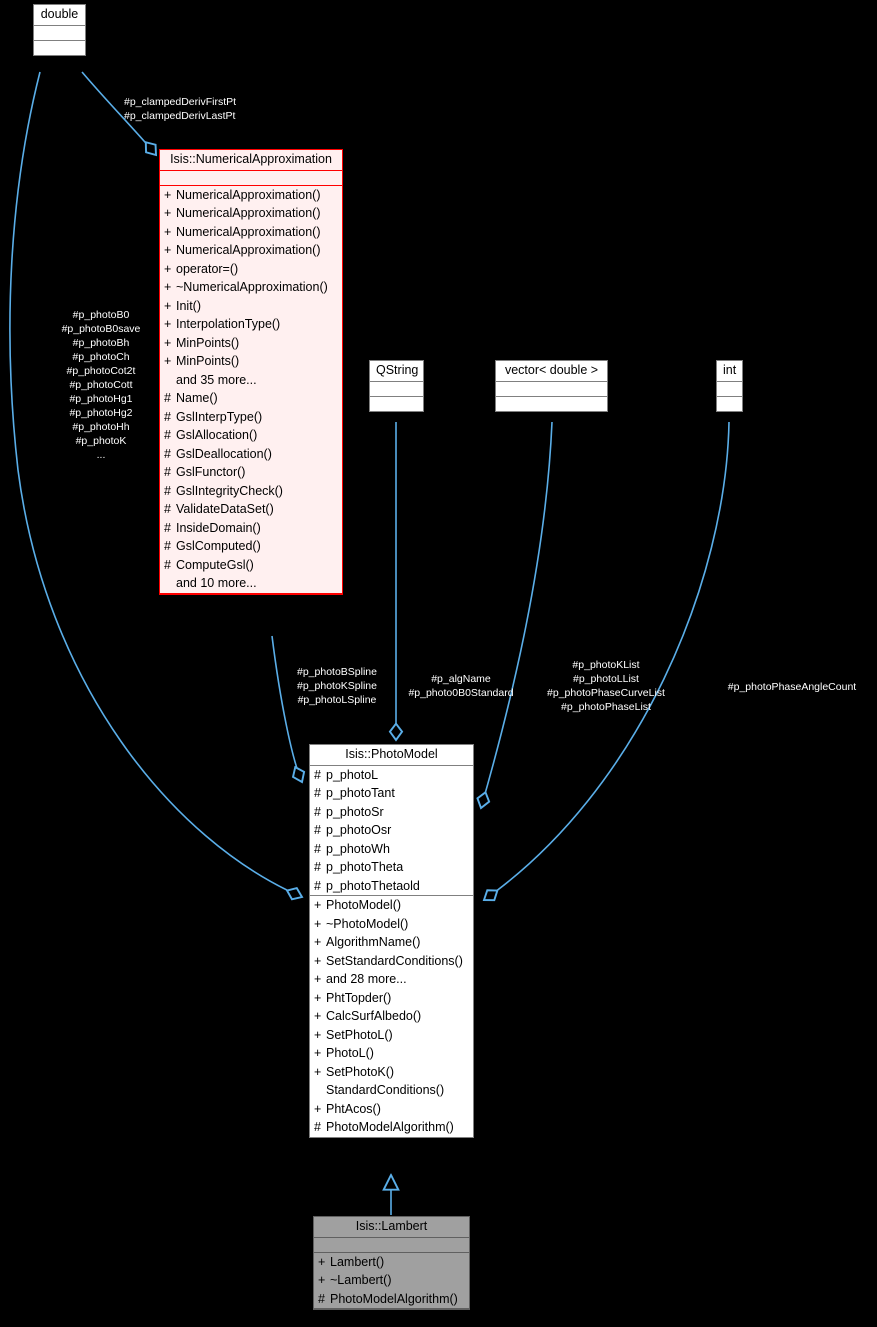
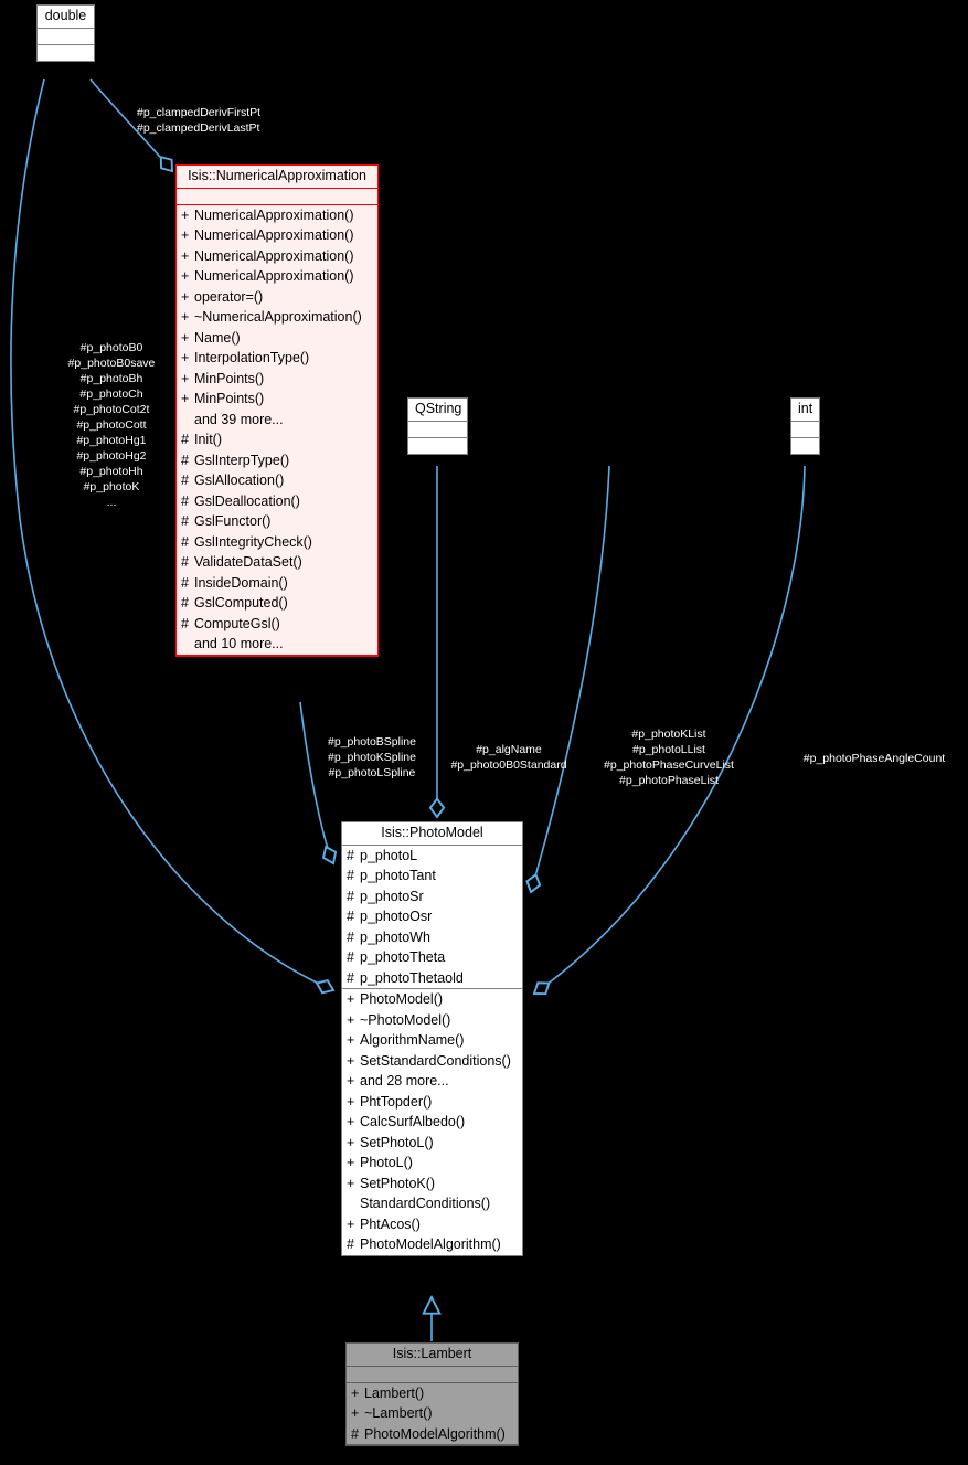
  double
  Isis::NumericalApproximation
  + NumericalApproximation()
  + NumericalApproximation()
  + NumericalApproximation()
  + NumericalApproximation()
  + operator=()
  + ~NumericalApproximation()
- + Init()
+ + Name()
  + InterpolationType()
  + MinPoints()
  + MinPoints()
- and 35 more...
+ and 39 more...
- # Name()
+ # Init()
  # GslInterpType()
  # GslAllocation()
  # GslDeallocation()
  # GslFunctor()
  # GslIntegrityCheck()
  # ValidateDataSet()
  # InsideDomain()
  # GslComputed()
  # ComputeGsl()
  and 10 more...
  QString
- vector< double >
  int
  Isis::PhotoModel
  # p_photoL
  # p_photoTant
  # p_photoSr
  # p_photoOsr
  # p_photoWh
  # p_photoTheta
  # p_photoThetaold
  + PhotoModel()
  + ~PhotoModel()
  + AlgorithmName()
  + SetStandardConditions()
  + and 28 more...
  + PhtTopder()
  + CalcSurfAlbedo()
  + SetPhotoL()
  + PhotoL()
  + SetPhotoK()
  StandardConditions()
  + PhtAcos()
  # PhotoModelAlgorithm()
  Isis::Lambert
  + Lambert()
  + ~Lambert()
  # PhotoModelAlgorithm()
  #p_clampedDerivFirstPt
  #p_clampedDerivLastPt
  #p_photoB0
  #p_photoB0save
  #p_photoBh
  #p_photoCh
  #p_photoCot2t
  #p_photoCott
  #p_photoHg1
  #p_photoHg2
  #p_photoHh
  #p_photoK
  ...
  #p_photoBSpline
  #p_photoKSpline
  #p_photoLSpline
  #p_algName
  #p_photo0B0Standard
  #p_photoKList
  #p_photoLList
  #p_photoPhaseCurveList
  #p_photoPhaseList
  #p_photoPhaseAngleCount
